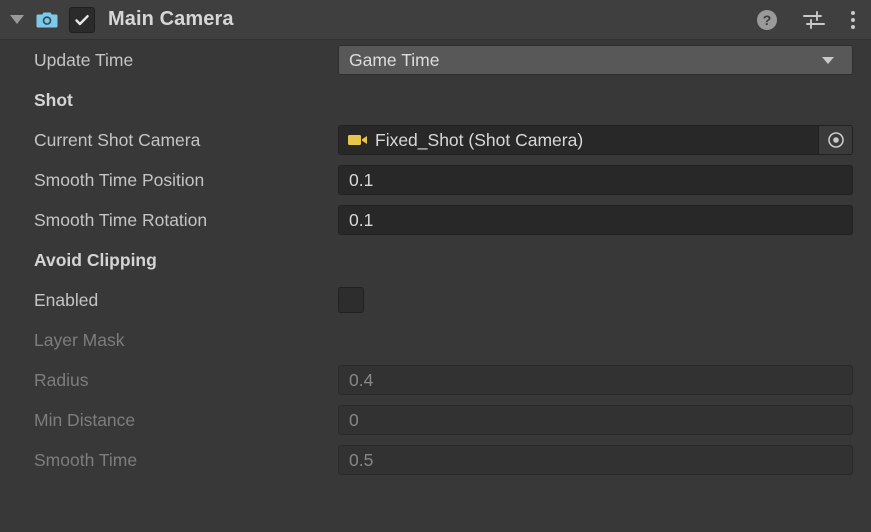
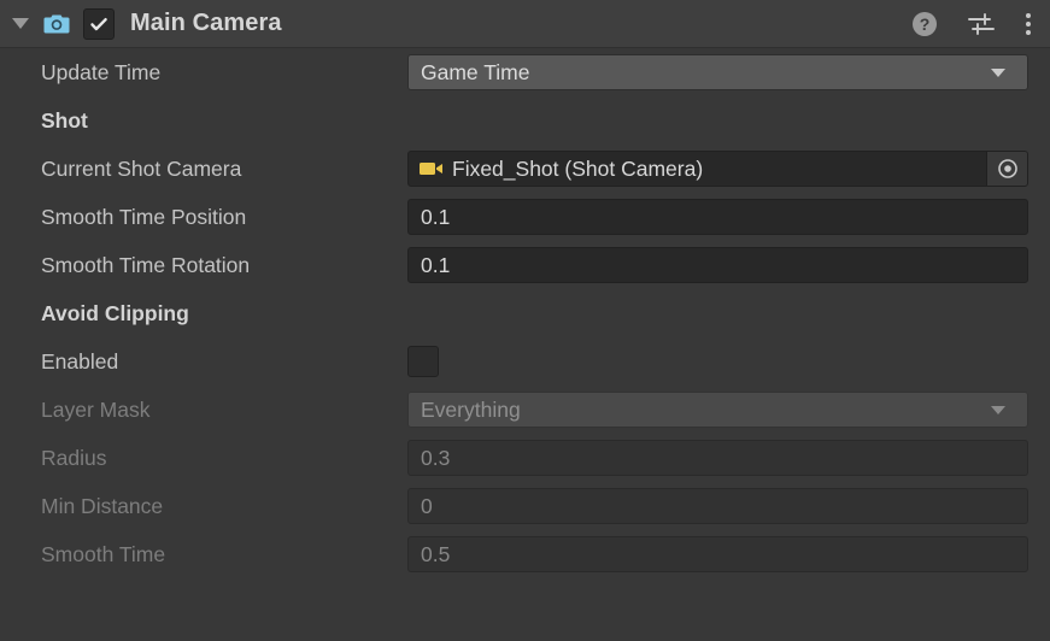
  Main Camera
  ?
  Update Time
  Game Time
  Shot
  Current Shot Camera
  Fixed_Shot (Shot Camera)
  Smooth Time Position
  0.1
  Smooth Time Rotation
  0.1
  Avoid Clipping
  Enabled
  Layer Mask
+ Everything
  Radius
- 0.4
+ 0.3
  Min Distance
  0
  Smooth Time
  0.5
